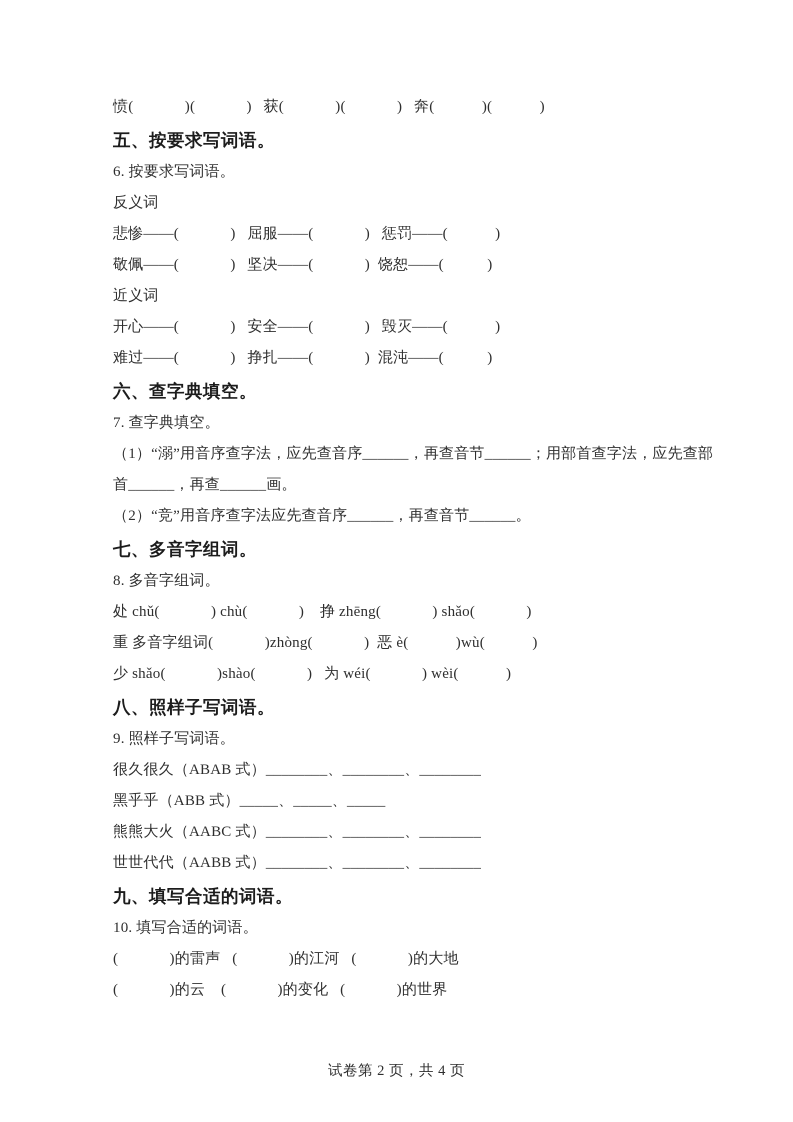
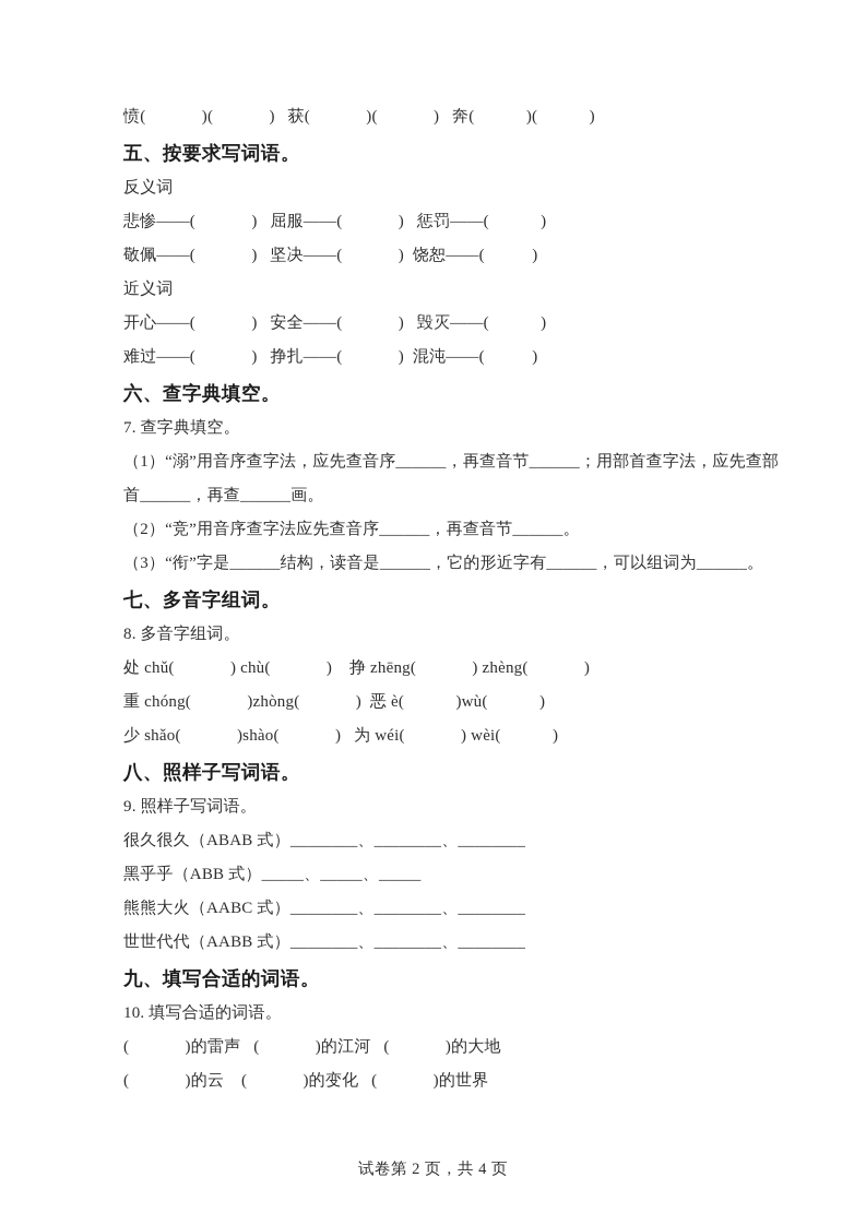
  愤( )( ) 获( )( ) 奔( )( )
  五、按要求写词语。
- 6. 按要求写词语。
  反义词
  悲惨——( ) 屈服——( ) 惩罚——( )
  敬佩——( ) 坚决——( ) 饶恕——( )
  近义词
  开心——( ) 安全——( ) 毁灭——( )
  难过——( ) 挣扎——( ) 混沌——( )
  六、查字典填空。
  7. 查字典填空。
  （1）“溺”用音序查字法，应先查音序______，再查音节______；用部首查字法，应先查部
  首______，再查______画。
  （2）“竞”用音序查字法应先查音序______，再查音节______。
+ （3）“衔”字是______结构，读音是______，它的形近字有______，可以组词为______。
  七、多音字组词。
  8. 多音字组词。
- 处 chǔ( ) chù( ) 挣 zhēng( ) shǎo( )
+ 处 chǔ( ) chù( ) 挣 zhēng( ) zhèng( )
- 重 多音字组词( )zhòng( ) 恶 è( )wù( )
+ 重 chóng( )zhòng( ) 恶 è( )wù( )
  少 shǎo( )shào( ) 为 wéi( ) wèi( )
  八、照样子写词语。
  9. 照样子写词语。
  很久很久（ABAB 式）________、________、________
  黑乎乎（ABB 式）_____、_____、_____
  熊熊大火（AABC 式）________、________、________
  世世代代（AABB 式）________、________、________
  九、填写合适的词语。
  10. 填写合适的词语。
  ( )的雷声 ( )的江河 ( )的大地
  ( )的云 ( )的变化 ( )的世界
  试卷第 2 页，共 4 页
